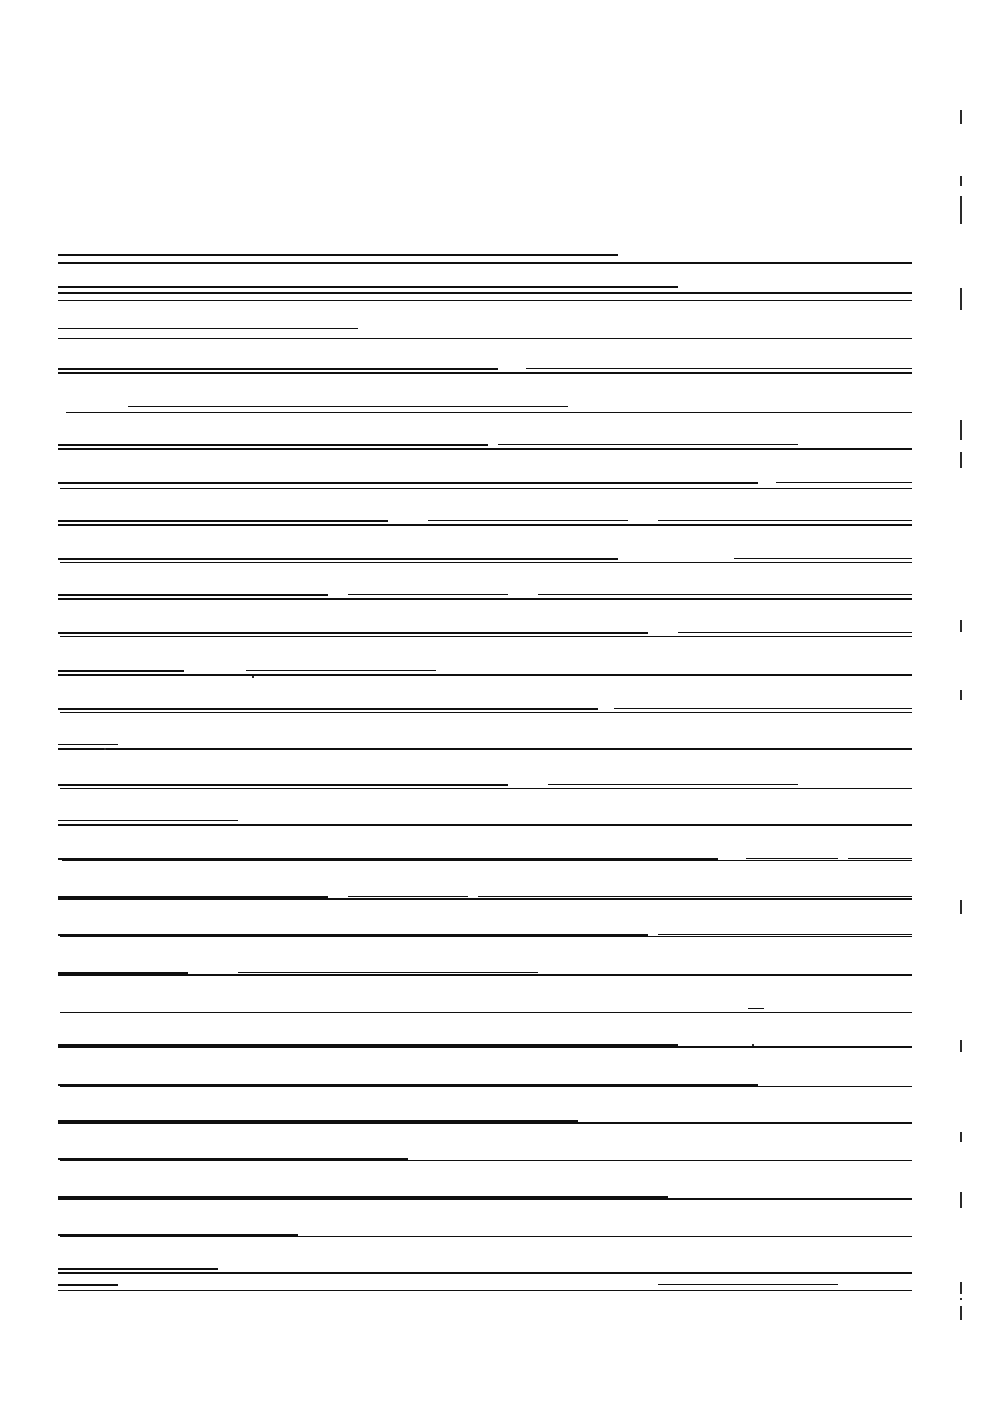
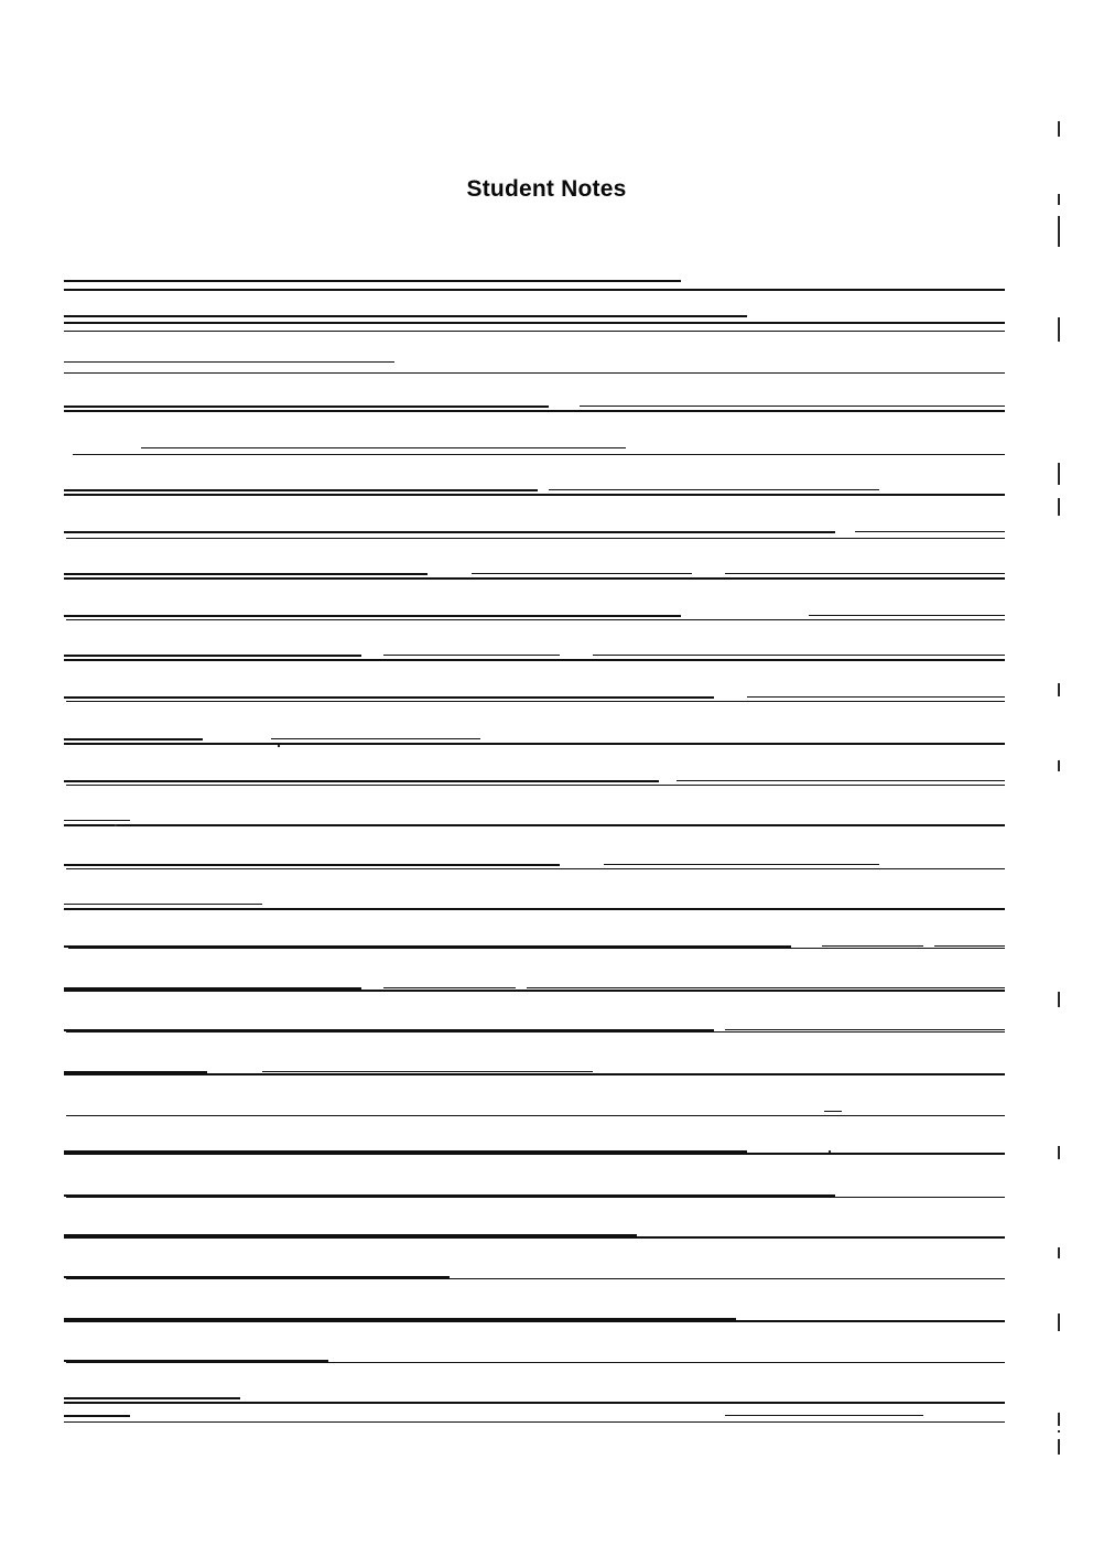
+ Student Notes
